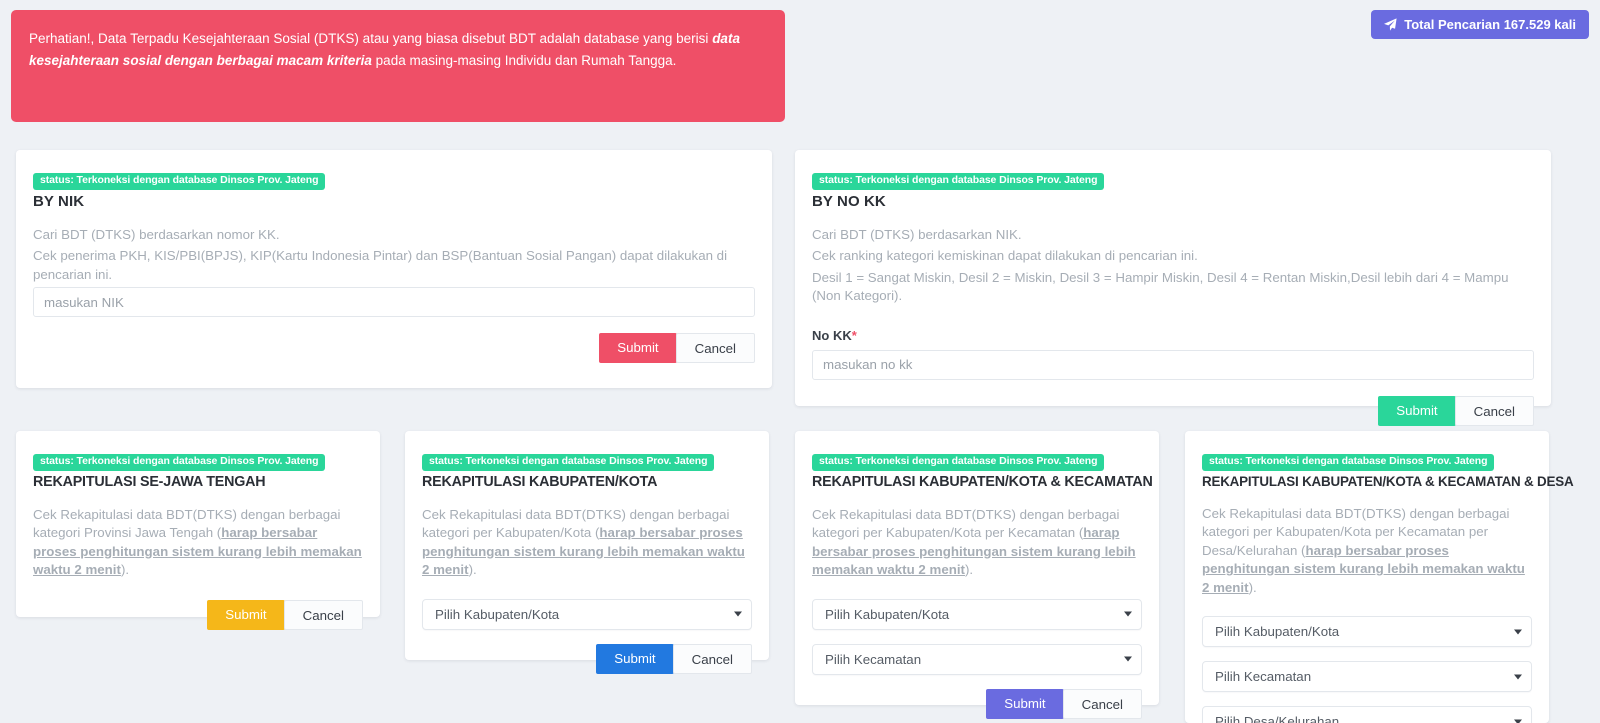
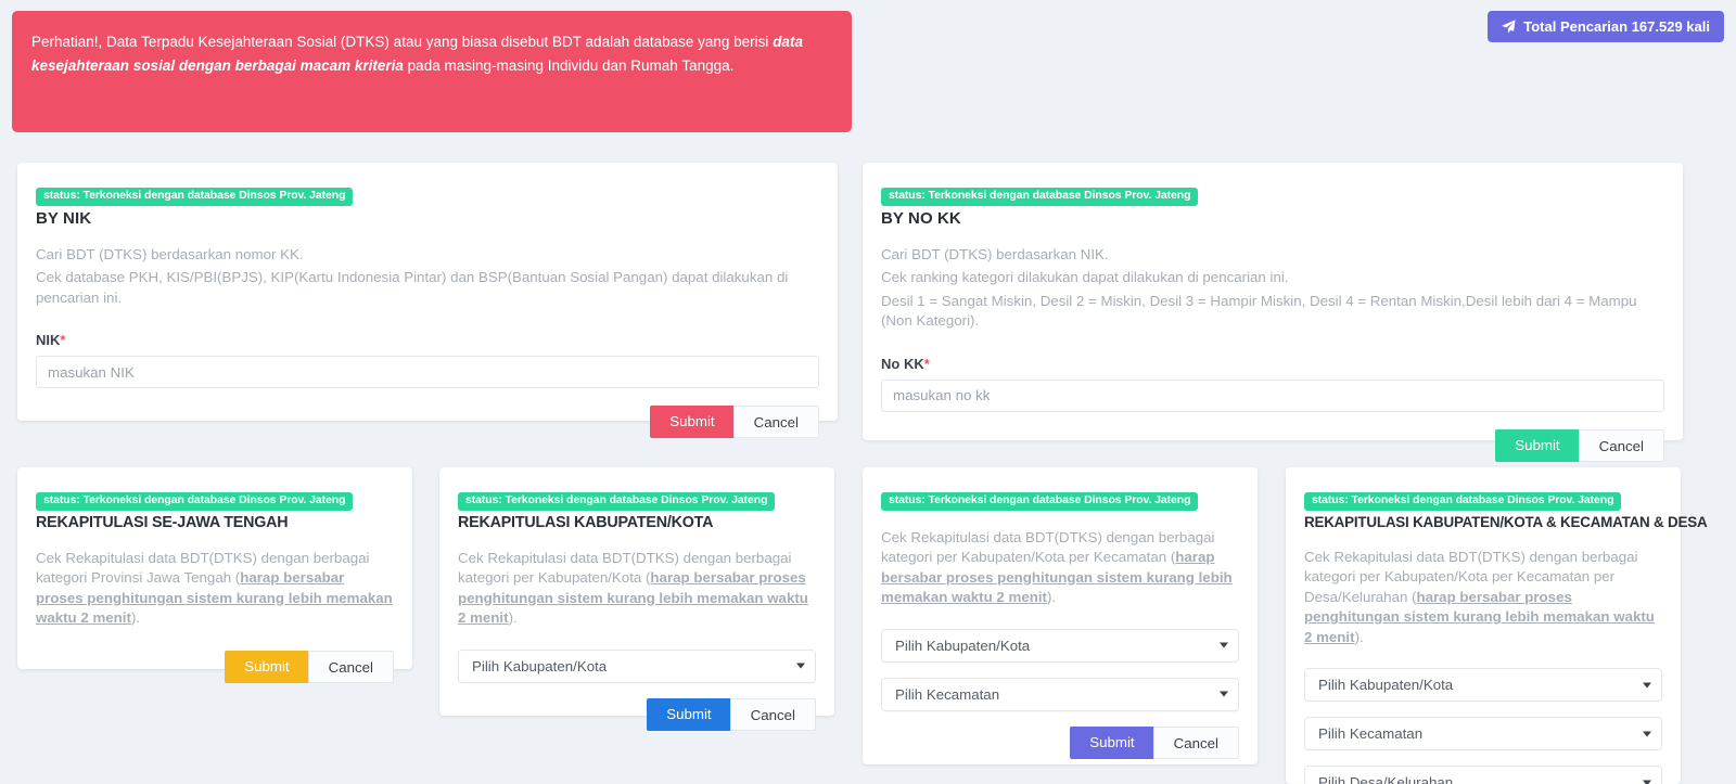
  Perhatian!, Data Terpadu Kesejahteraan Sosial (DTKS) atau yang biasa disebut BDT adalah database yang berisi data kesejahteraan sosial dengan berbagai macam kriteria pada masing-masing Individu dan Rumah Tangga.
  Total Pencarian 167.529 kali
  status: Terkoneksi dengan database Dinsos Prov. Jateng
  BY NIK
  Cari BDT (DTKS) berdasarkan nomor KK.
- Cek penerima PKH, KIS/PBI(BPJS), KIP(Kartu Indonesia Pintar) dan BSP(Bantuan Sosial Pangan) dapat dilakukan di pencarian ini.
+ Cek database PKH, KIS/PBI(BPJS), KIP(Kartu Indonesia Pintar) dan BSP(Bantuan Sosial Pangan) dapat dilakukan di pencarian ini.
+ NIK*
  masukan NIK
  Submit
  Cancel
  status: Terkoneksi dengan database Dinsos Prov. Jateng
  BY NO KK
  Cari BDT (DTKS) berdasarkan NIK.
- Cek ranking kategori kemiskinan dapat dilakukan di pencarian ini.
+ Cek ranking kategori dilakukan dapat dilakukan di pencarian ini.
  Desil 1 = Sangat Miskin, Desil 2 = Miskin, Desil 3 = Hampir Miskin, Desil 4 = Rentan Miskin,Desil lebih dari 4 = Mampu (Non Kategori).
  No KK*
  masukan no kk
  Submit
  Cancel
  status: Terkoneksi dengan database Dinsos Prov. Jateng
  REKAPITULASI SE-JAWA TENGAH
  Cek Rekapitulasi data BDT(DTKS) dengan berbagai kategori Provinsi Jawa Tengah (harap bersabar proses penghitungan sistem kurang lebih memakan waktu 2 menit).
  Submit
  Cancel
  status: Terkoneksi dengan database Dinsos Prov. Jateng
  REKAPITULASI KABUPATEN/KOTA
  Cek Rekapitulasi data BDT(DTKS) dengan berbagai kategori per Kabupaten/Kota (harap bersabar proses penghitungan sistem kurang lebih memakan waktu 2 menit).
  Pilih Kabupaten/Kota
  Submit
  Cancel
  status: Terkoneksi dengan database Dinsos Prov. Jateng
- REKAPITULASI KABUPATEN/KOTA & KECAMATAN
  Cek Rekapitulasi data BDT(DTKS) dengan berbagai kategori per Kabupaten/Kota per Kecamatan (harap bersabar proses penghitungan sistem kurang lebih memakan waktu 2 menit).
  Pilih Kabupaten/Kota
  Pilih Kecamatan
  Submit
  Cancel
  status: Terkoneksi dengan database Dinsos Prov. Jateng
  REKAPITULASI KABUPATEN/KOTA & KECAMATAN & DESA
  Cek Rekapitulasi data BDT(DTKS) dengan berbagai kategori per Kabupaten/Kota per Kecamatan per Desa/Kelurahan (harap bersabar proses penghitungan sistem kurang lebih memakan waktu 2 menit).
  Pilih Kabupaten/Kota
  Pilih Kecamatan
  Pilih Desa/Kelurahan
